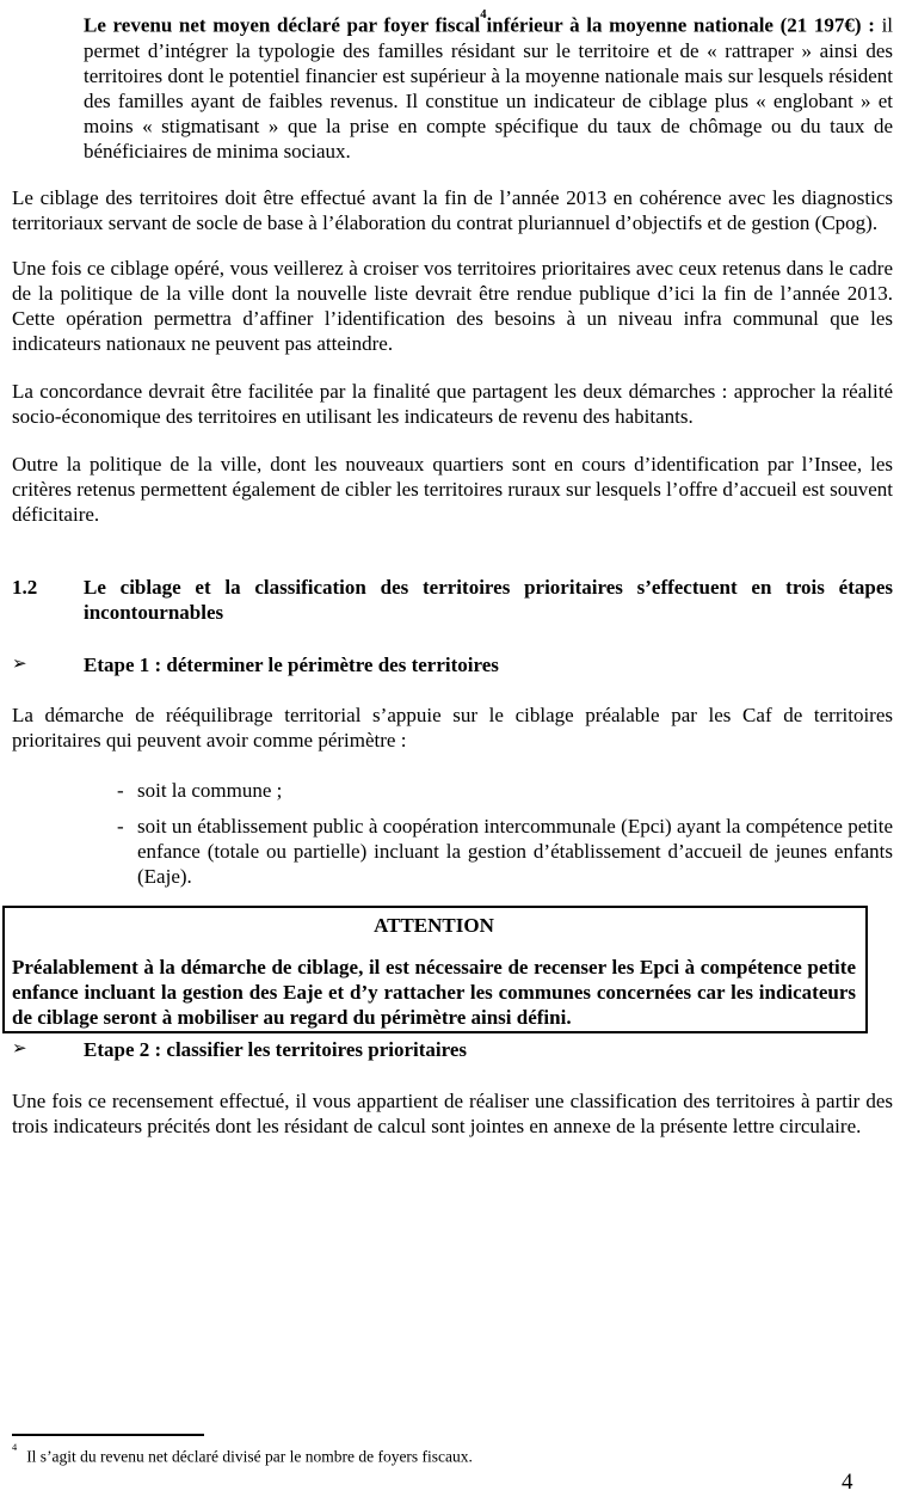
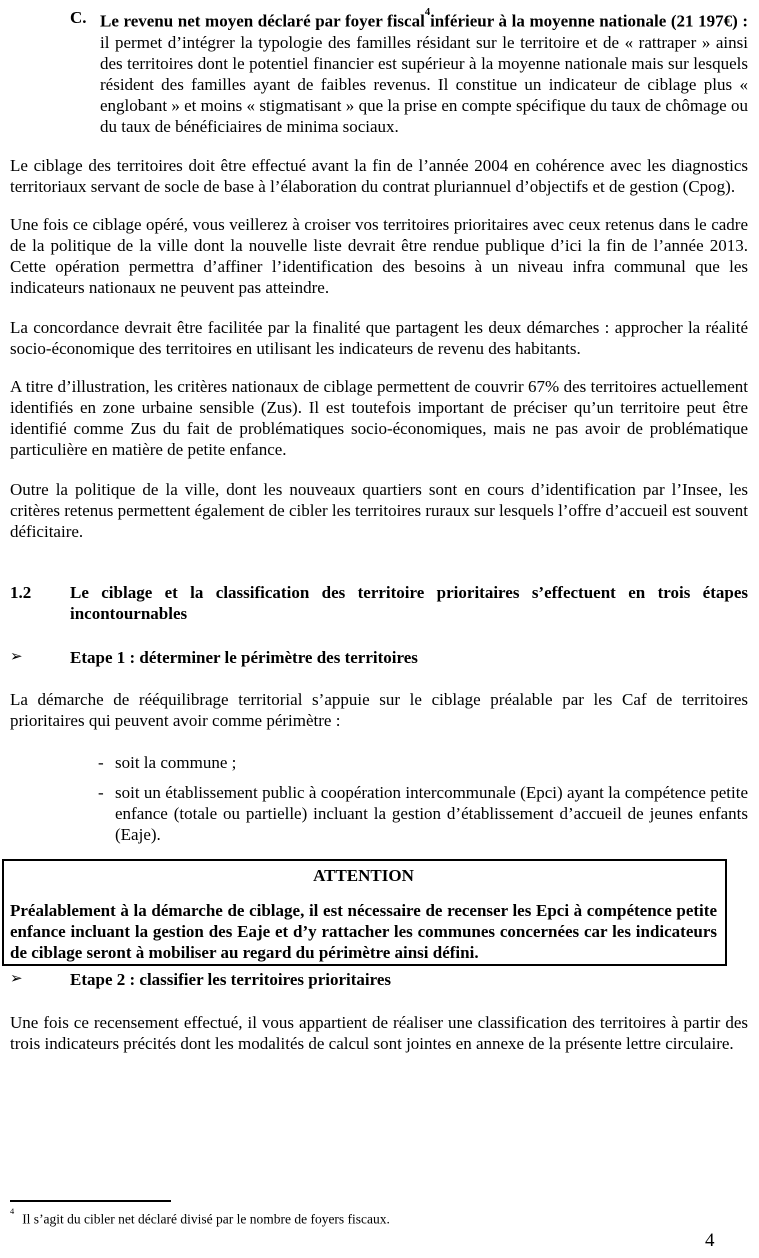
+ C.
  Le revenu net moyen déclaré par foyer fiscal4inférieur à la moyenne nationale (21 197€) : il permet d’intégrer la typologie des familles résidant sur le territoire et de « rattraper » ainsi des territoires dont le potentiel financier est supérieur à la moyenne nationale mais sur lesquels résident des familles ayant de faibles revenus. Il constitue un indicateur de ciblage plus « englobant » et moins « stigmatisant » que la prise en compte spécifique du taux de chômage ou du taux de bénéficiaires de minima sociaux.
- Le ciblage des territoires doit être effectué avant la fin de l’année 2013 en cohérence avec les diagnostics territoriaux servant de socle de base à l’élaboration du contrat pluriannuel d’objectifs et de gestion (Cpog).
+ Le ciblage des territoires doit être effectué avant la fin de l’année 2004 en cohérence avec les diagnostics territoriaux servant de socle de base à l’élaboration du contrat pluriannuel d’objectifs et de gestion (Cpog).
  Une fois ce ciblage opéré, vous veillerez à croiser vos territoires prioritaires avec ceux retenus dans le cadre de la politique de la ville dont la nouvelle liste devrait être rendue publique d’ici la fin de l’année 2013. Cette opération permettra d’affiner l’identification des besoins à un niveau infra communal que les indicateurs nationaux ne peuvent pas atteindre.
  La concordance devrait être facilitée par la finalité que partagent les deux démarches : approcher la réalité socio-économique des territoires en utilisant les indicateurs de revenu des habitants.
+ A titre d’illustration, les critères nationaux de ciblage permettent de couvrir 67% des territoires actuellement identifiés en zone urbaine sensible (Zus). Il est toutefois important de préciser qu’un territoire peut être identifié comme Zus du fait de problématiques socio-économiques, mais ne pas avoir de problématique particulière en matière de petite enfance.
  Outre la politique de la ville, dont les nouveaux quartiers sont en cours d’identification par l’Insee, les critères retenus permettent également de cibler les territoires ruraux sur lesquels l’offre d’accueil est souvent déficitaire.
  1.2
- Le ciblage et la classification des territoires prioritaires s’effectuent en trois étapes incontournables
+ Le ciblage et la classification des territoire prioritaires s’effectuent en trois étapes incontournables
  ➢
  Etape 1 : déterminer le périmètre des territoires
  La démarche de rééquilibrage territorial s’appuie sur le ciblage préalable par les Caf de territoires prioritaires qui peuvent avoir comme périmètre :
  -
  soit la commune ;
  -
  soit un établissement public à coopération intercommunale (Epci) ayant la compétence petite enfance (totale ou partielle) incluant la gestion d’établissement d’accueil de jeunes enfants (Eaje).
  ATTENTION
  Préalablement à la démarche de ciblage, il est nécessaire de recenser les Epci à compétence petite enfance incluant la gestion des Eaje et d’y rattacher les communes concernées car les indicateurs de ciblage seront à mobiliser au regard du périmètre ainsi défini.
  ➢
  Etape 2 : classifier les territoires prioritaires
- Une fois ce recensement effectué, il vous appartient de réaliser une classification des territoires à partir des trois indicateurs précités dont les résidant de calcul sont jointes en annexe de la présente lettre circulaire.
+ Une fois ce recensement effectué, il vous appartient de réaliser une classification des territoires à partir des trois indicateurs précités dont les modalités de calcul sont jointes en annexe de la présente lettre circulaire.
- 4Il s’agit du revenu net déclaré divisé par le nombre de foyers fiscaux.
+ 4Il s’agit du cibler net déclaré divisé par le nombre de foyers fiscaux.
  4
